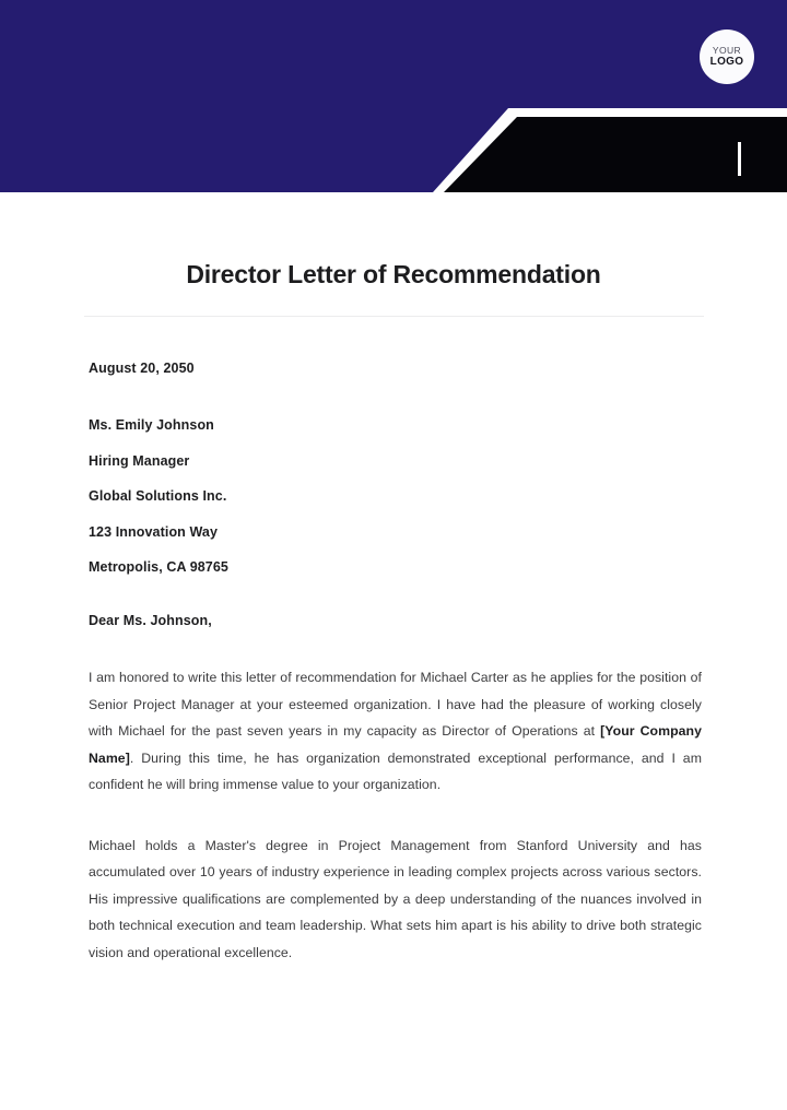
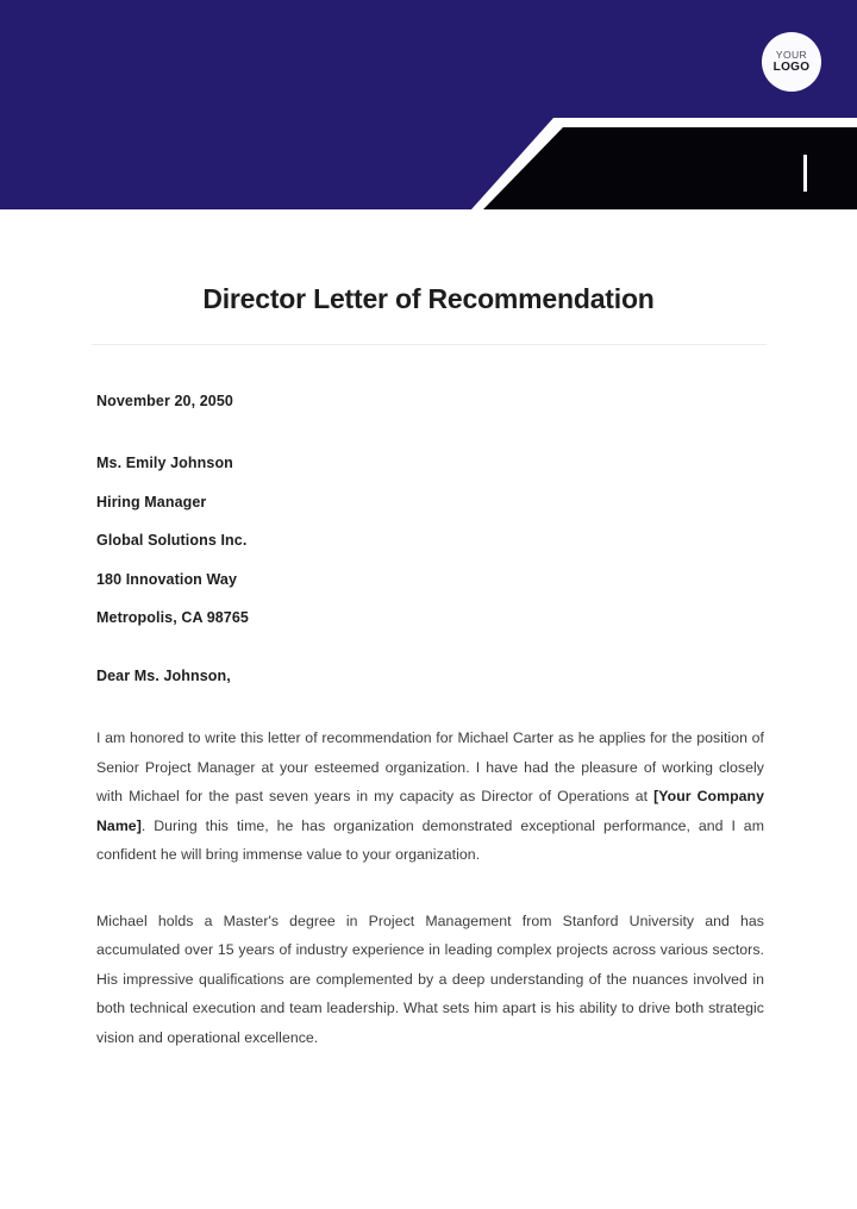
  YOUR
  LOGO
  Director Letter of Recommendation
- August 20, 2050
+ November 20, 2050
  Ms. Emily Johnson
  Hiring Manager
  Global Solutions Inc.
- 123 Innovation Way
+ 180 Innovation Way
  Metropolis, CA 98765
  Dear Ms. Johnson,
  I am honored to write this letter of recommendation for Michael Carter as he applies for the position of Senior Project Manager at your esteemed organization. I have had the pleasure of working closely with Michael for the past seven years in my capacity as Director of Operations at [Your Company Name]. During this time, he has organization demonstrated exceptional performance, and I am confident he will bring immense value to your organization.
- Michael holds a Master's degree in Project Management from Stanford University and has accumulated over 10 years of industry experience in leading complex projects across various sectors. His impressive qualifications are complemented by a deep understanding of the nuances involved in both technical execution and team leadership. What sets him apart is his ability to drive both strategic vision and operational excellence.
+ Michael holds a Master's degree in Project Management from Stanford University and has accumulated over 15 years of industry experience in leading complex projects across various sectors. His impressive qualifications are complemented by a deep understanding of the nuances involved in both technical execution and team leadership. What sets him apart is his ability to drive both strategic vision and operational excellence.
